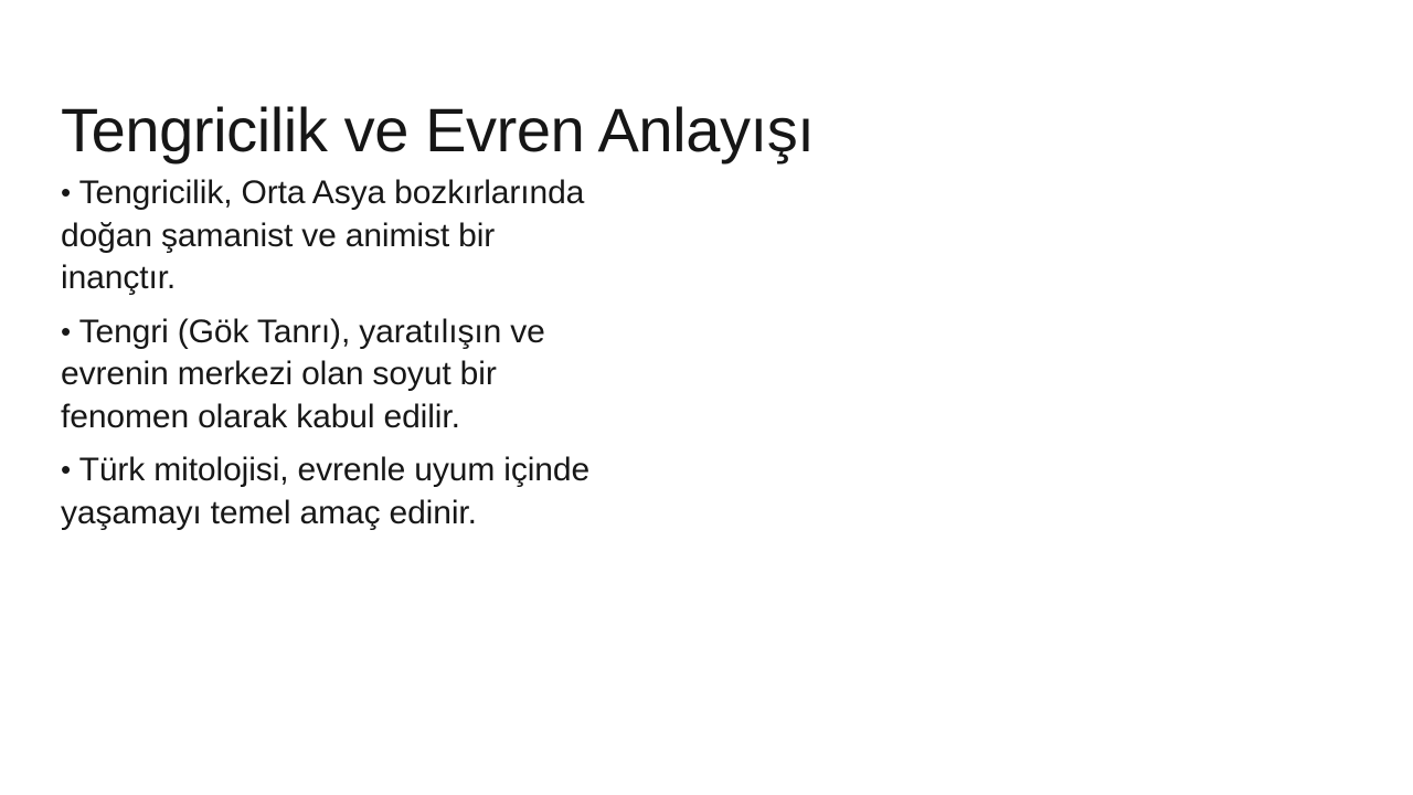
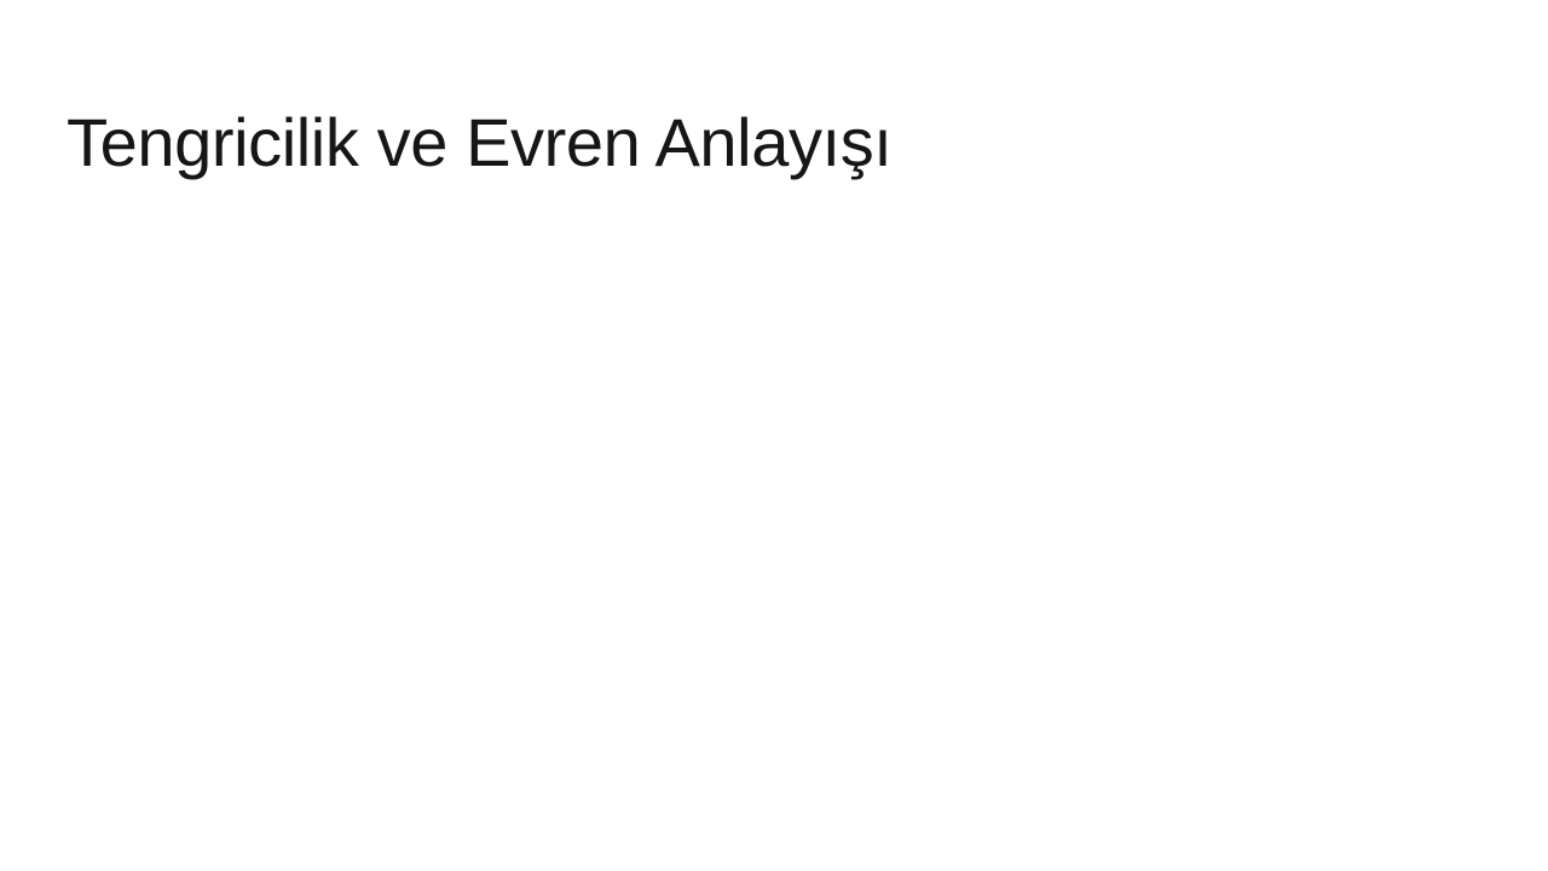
  Tengricilik ve Evren Anlayışı
- • Tengricilik, Orta Asya bozkırlarında doğan şamanist ve animist bir inançtır.
- • Tengri (Gök Tanrı), yaratılışın ve evrenin merkezi olan soyut bir fenomen olarak kabul edilir.
- • Türk mitolojisi, evrenle uyum içinde yaşamayı temel amaç edinir.
